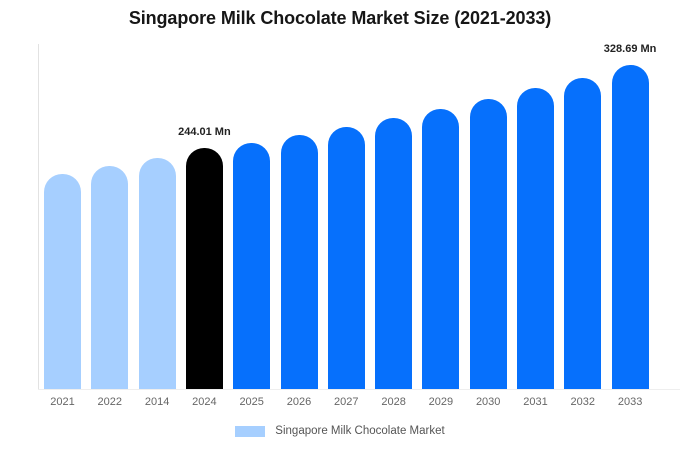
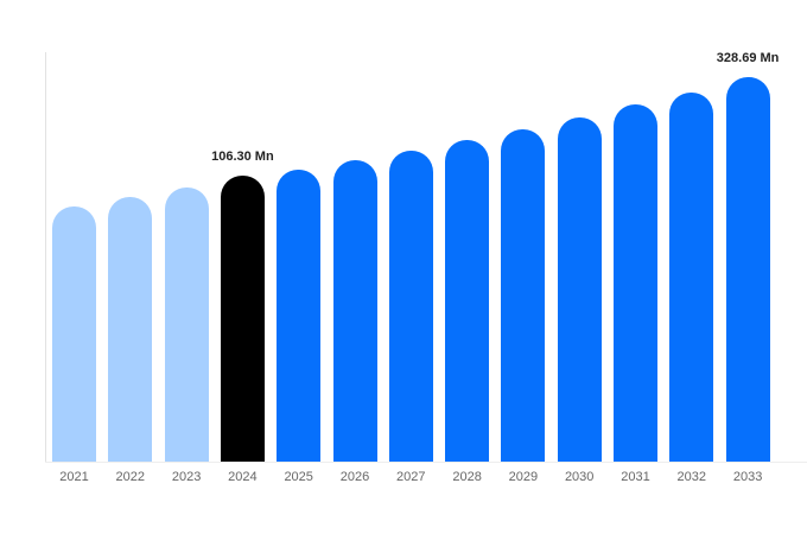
- Singapore Milk Chocolate Market Size (2021-2033)
  2021
  2022
- 2014
+ 2023
  2024
  2025
  2026
  2027
  2028
  2029
  2030
  2031
  2032
  2033
- Singapore Milk Chocolate Market
- 244.01 Mn
+ 106.30 Mn
  328.69 Mn
